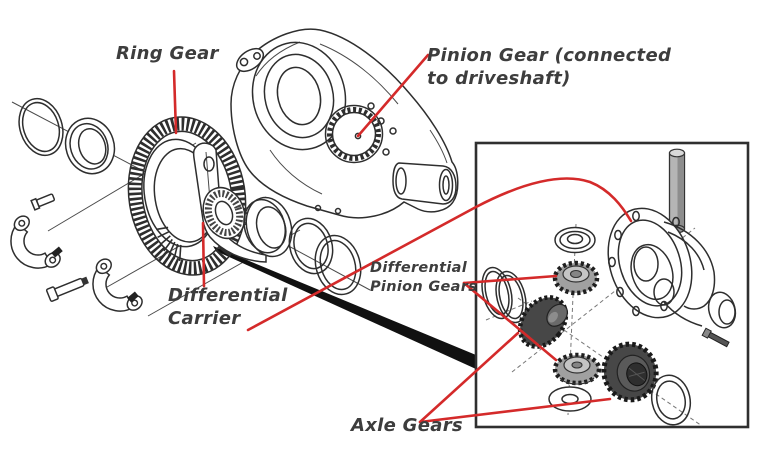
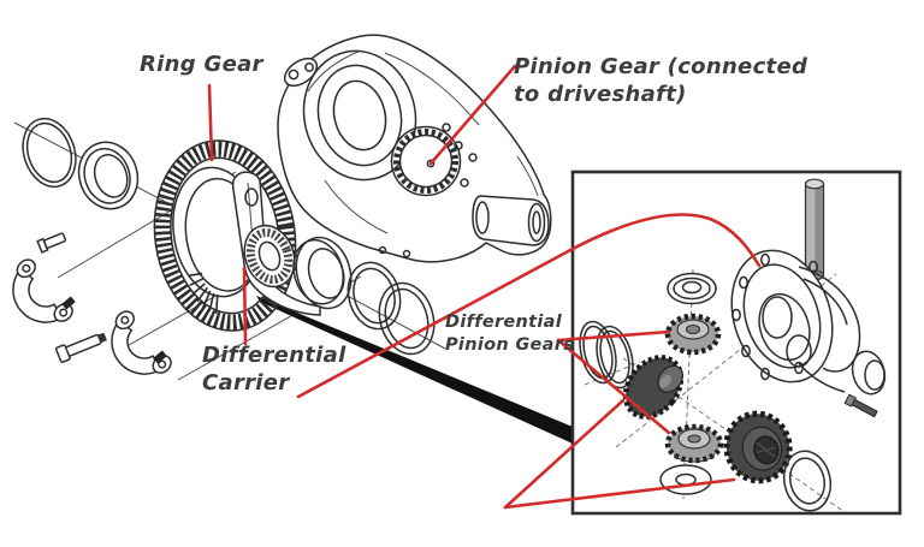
  Ring Gear
  Pinion Gear (connected
  to driveshaft)
  Differential
  Carrier
  Differential
  Pinion Gears
- Axle Gears
